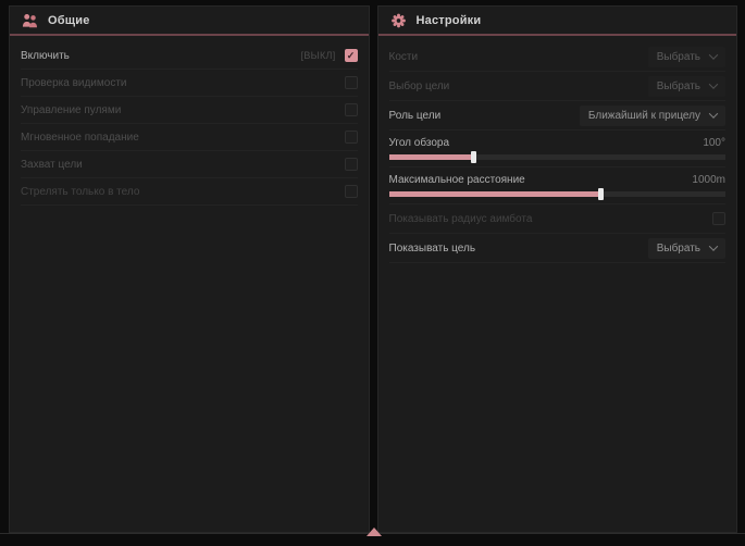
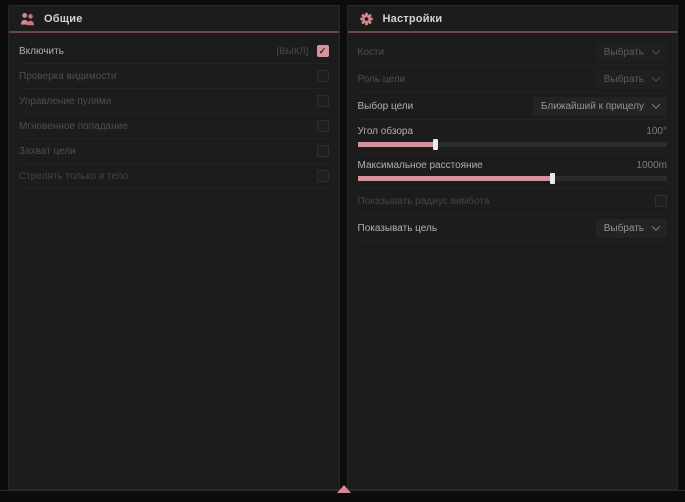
  Общие
  Включить
  [ВЫКЛ]
  ✓
  Проверка видимости
  Управление пулями
  Мгновенное попадание
  Захват цели
  Стрелять только в тело
  Настройки
  Кости
  Выбрать
- Выбор цели
+ Роль цели
  Выбрать
- Роль цели
+ Выбор цели
  Ближайший к прицелу
  Угол обзора
  100°
  Максимальное расстояние
  1000m
  Показывать радиус аимбота
  Показывать цель
  Выбрать
